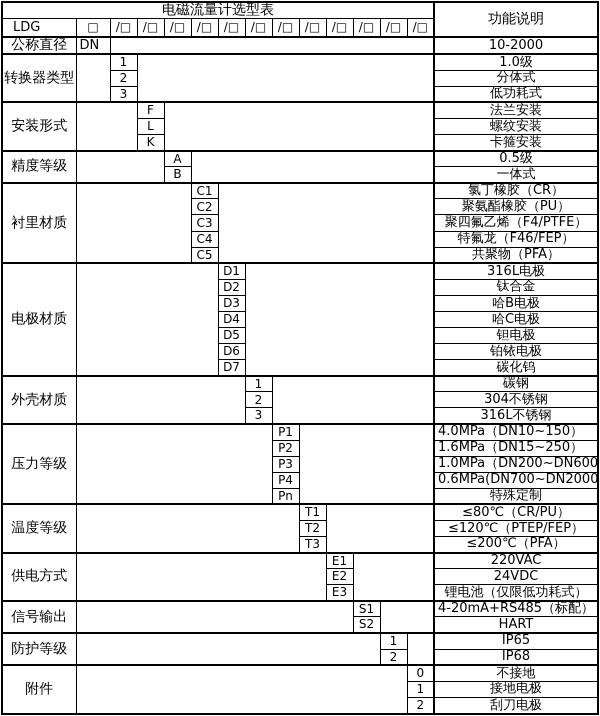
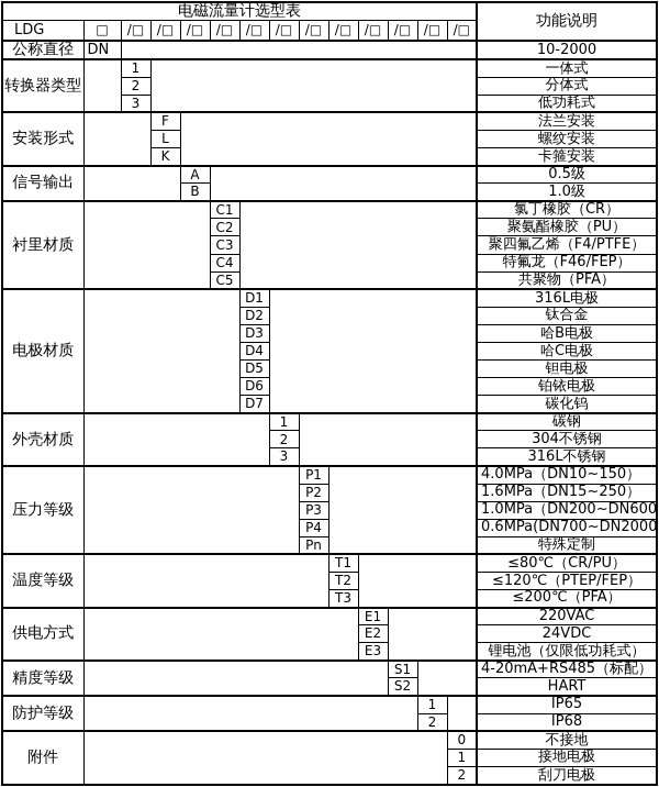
  电磁流量计选型表	功能说明
  LDG	□	/□	/□	/□	/□	/□	/□	/□	/□	/□	/□	/□	/□
  公称直径	DN		10-2000
- 转换器类型		1		1.0级
+ 转换器类型		1		一体式
  2	分体式
  3	低功耗式
  安装形式		F		法兰安装
  L	螺纹安装
  K	卡箍安装
- 精度等级		A		0.5级
+ 信号输出		A		0.5级
- B	一体式
+ B	1.0级
  衬里材质		C1		氯丁橡胶（CR）
  C2	聚氨酯橡胶（PU）
  C3	聚四氟乙烯（F4/PTFE）
  C4	特氟龙（F46/FEP）
  C5	共聚物（PFA）
  电极材质		D1		316L电极
  D2	钛合金
  D3	哈B电极
  D4	哈C电极
  D5	钽电极
  D6	铂铱电极
  D7	碳化钨
  外壳材质		1		碳钢
  2	304不锈钢
  3	316L不锈钢
  压力等级		P1		4.0MPa（DN10~150）
  P2	1.6MPa（DN15~250）
  P3	1.0MPa（DN200~DN600
  P4	0.6MPa(DN700~DN2000
  Pn	特殊定制
  温度等级		T1		≤80℃（CR/PU）
  T2	≤120℃（PTEP/FEP）
  T3	≤200℃（PFA）
  供电方式		E1		220VAC
  E2	24VDC
  E3	锂电池（仅限低功耗式）
- 信号输出		S1		4-20mA+RS485（标配）
+ 精度等级		S1		4-20mA+RS485（标配）
  S2	HART
  防护等级		1		IP65
  2	IP68
  附件		0	不接地
  1	接地电极
  2	刮刀电极
